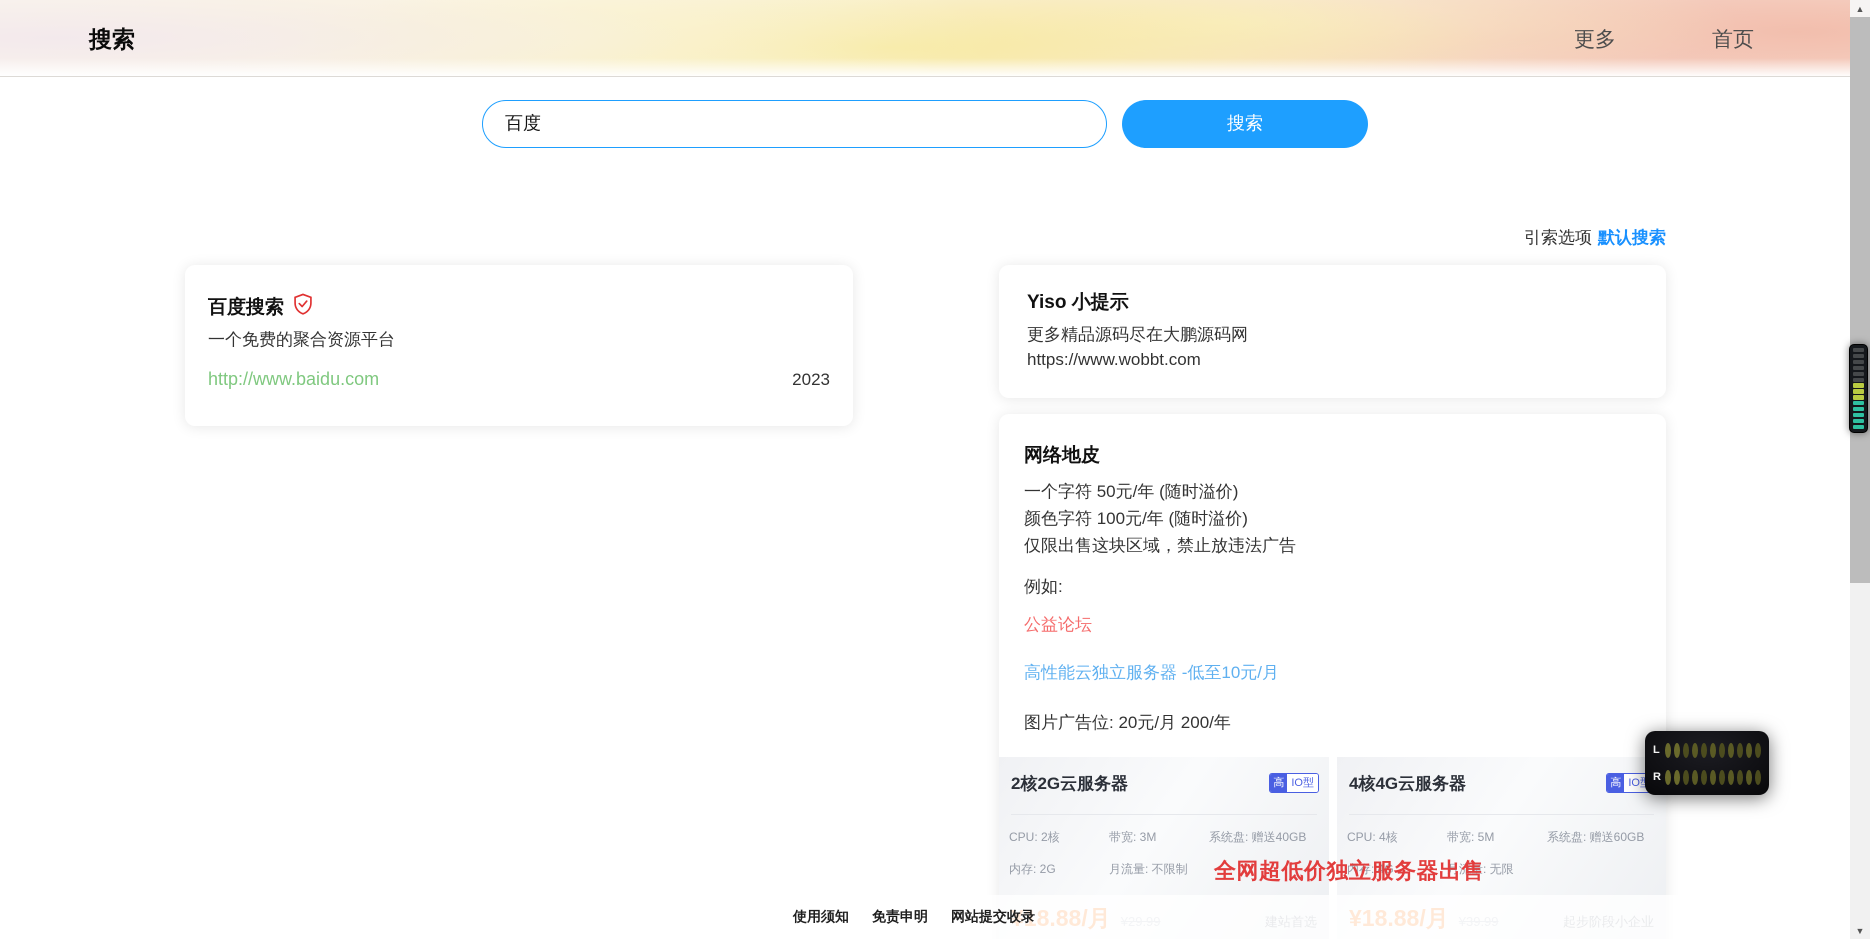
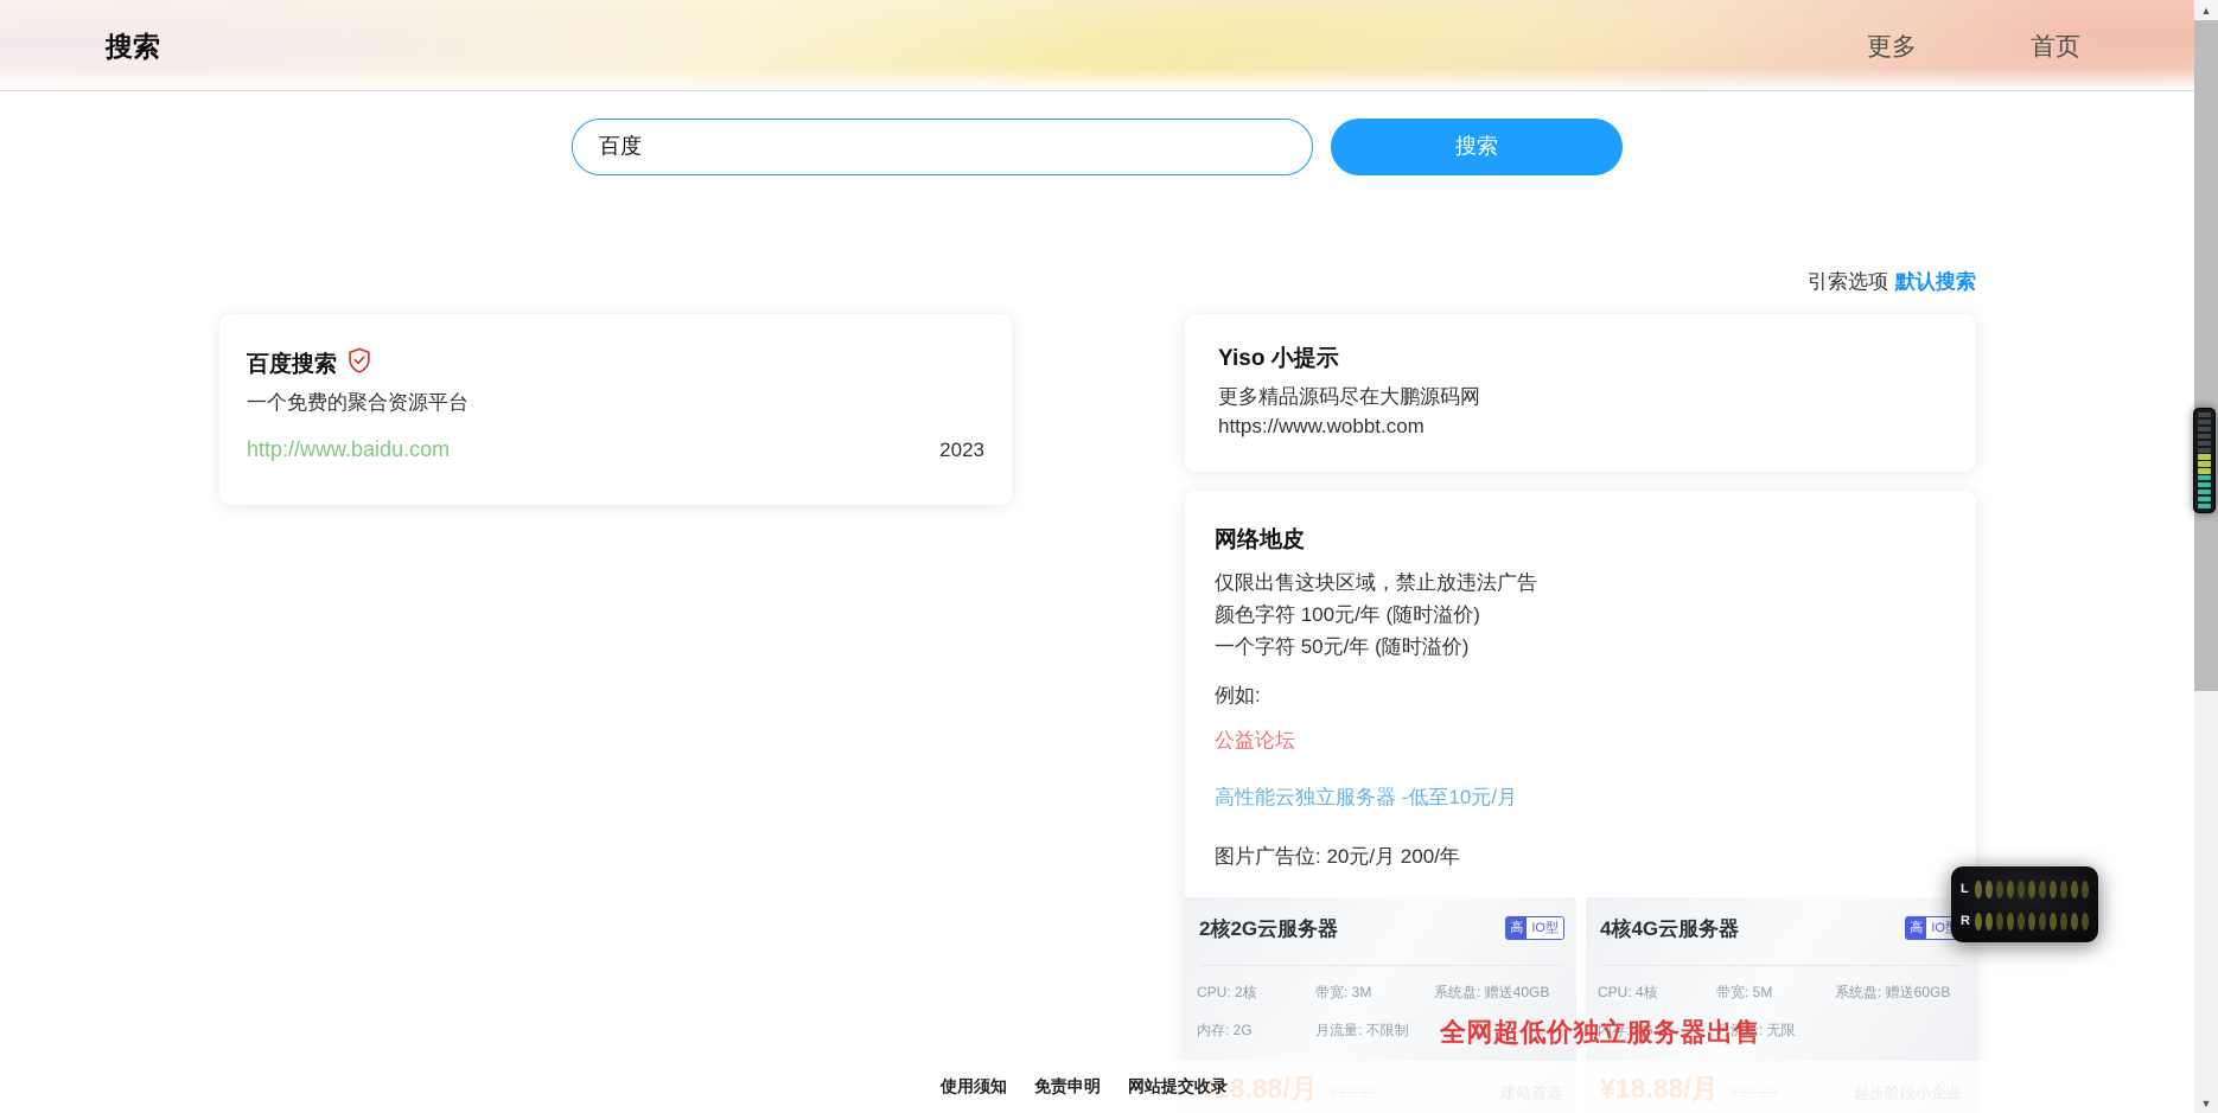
  搜索
  更多
  首页
  百度
  搜索
  引索选项 默认搜索
  百度搜索
  一个免费的聚合资源平台
  http://www.baidu.com
  2023
  Yiso 小提示
  更多精品源码尽在大鹏源码网
  https://www.wobbt.com
  网络地皮
- 一个字符 50元/年 (随时溢价)
+ 仅限出售这块区域，禁止放违法广告
  颜色字符 100元/年 (随时溢价)
- 仅限出售这块区域，禁止放违法广告
+ 一个字符 50元/年 (随时溢价)
  例如:
  公益论坛
  高性能云独立服务器 -低至10元/月
  图片广告位: 20元/月 200/年
  2核2G云服务器
  高
  IO型
  CPU: 2核
  带宽: 3M
  系统盘: 赠送40GB
  内存: 2G
  月流量: 不限制
  ¥18.88/月
  4核4G云服务器
  高
  CPU: 4核
  带宽: 5M
  系统盘: 赠送60GB
  内存: 4G
  月流量: 无限
  ¥18.88/月
  全网超低价独立服务器出售
  使用须知
  免责申明
  网站提交收录
  L
  R
  ▲
  ▼
